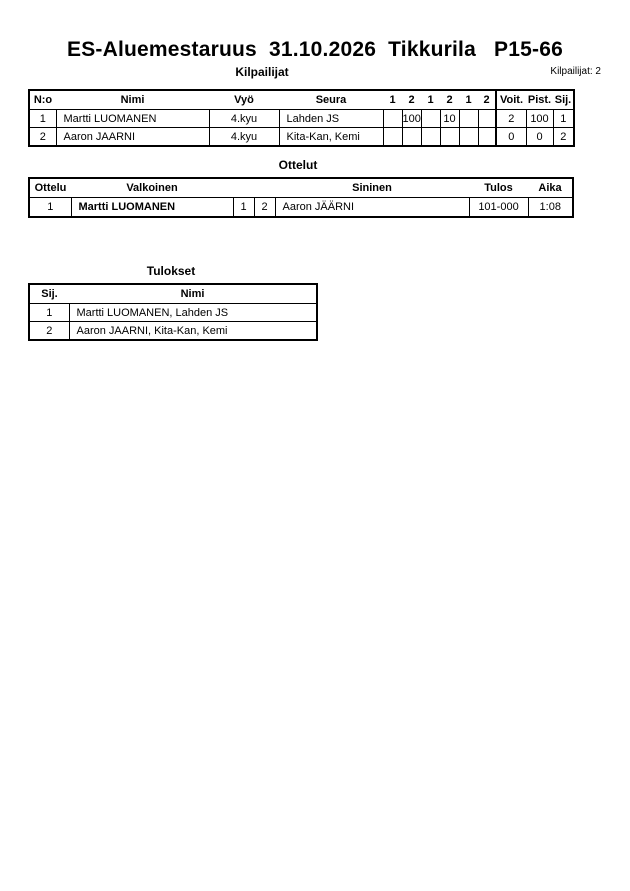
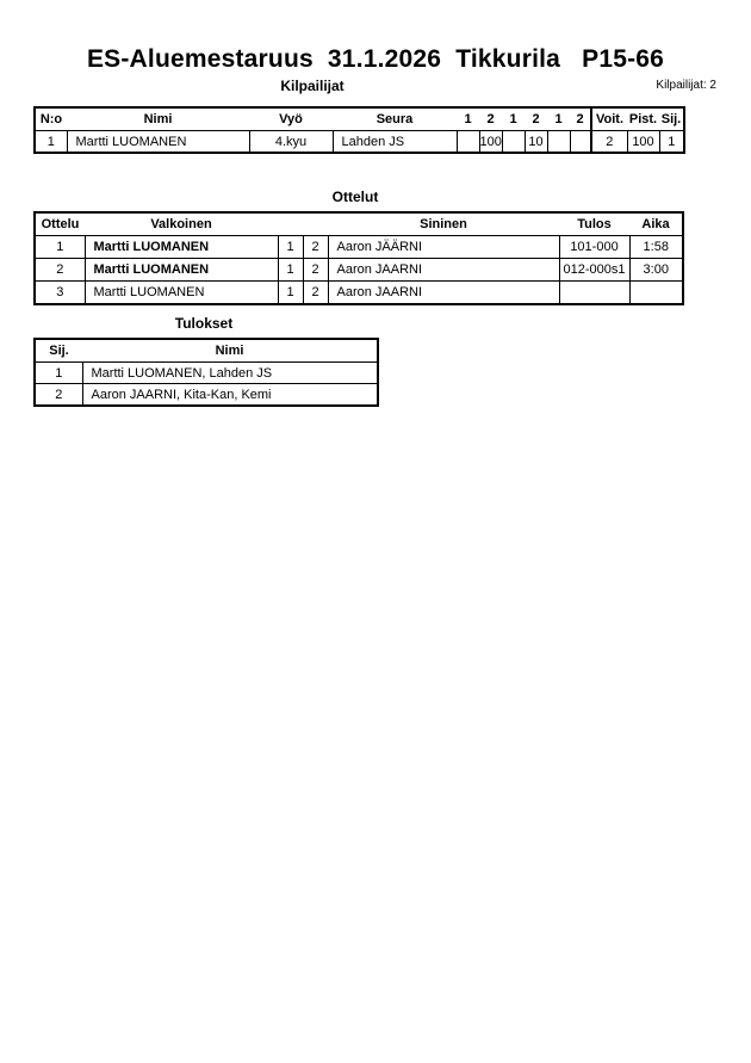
- ES-Aluemestaruus 31.10.2026 Tikkurila P15-66
+ ES-Aluemestaruus 31.1.2026 Tikkurila P15-66
  Kilpailijat
  Kilpailijat: 2
  N:o	Nimi	Vyö	Seura	1	2	1	2	1	2	Voit.	Pist.	Sij.
  1	Martti LUOMANEN	4.kyu	Lahden JS		100		10			2	100	1
- 2	Aaron JAARNI	4.kyu	Kita-Kan, Kemi							0	0	2
  Ottelut
  Ottelu	Valkoinen			Sininen	Tulos	Aika
- 1	Martti LUOMANEN	1	2	Aaron JÄÄRNI	101-000	1:08
+ 1	Martti LUOMANEN	1	2	Aaron JÄÄRNI	101-000	1:58
+ 2	Martti LUOMANEN	1	2	Aaron JAARNI	012-000s1	3:00
+ 3	Martti LUOMANEN	1	2	Aaron JAARNI
  Tulokset
  Sij.	Nimi
  1	Martti LUOMANEN, Lahden JS
  2	Aaron JAARNI, Kita-Kan, Kemi
